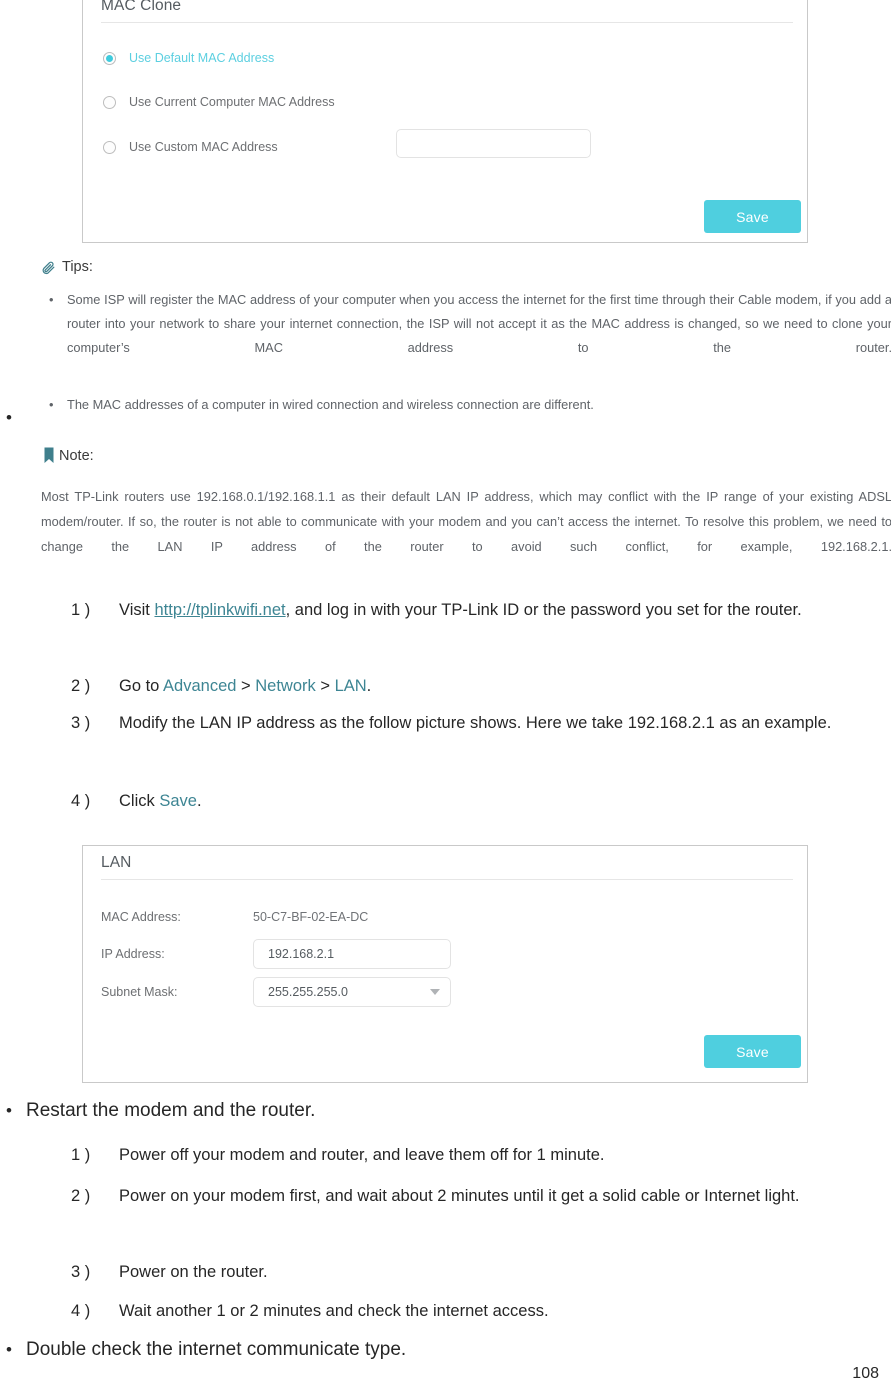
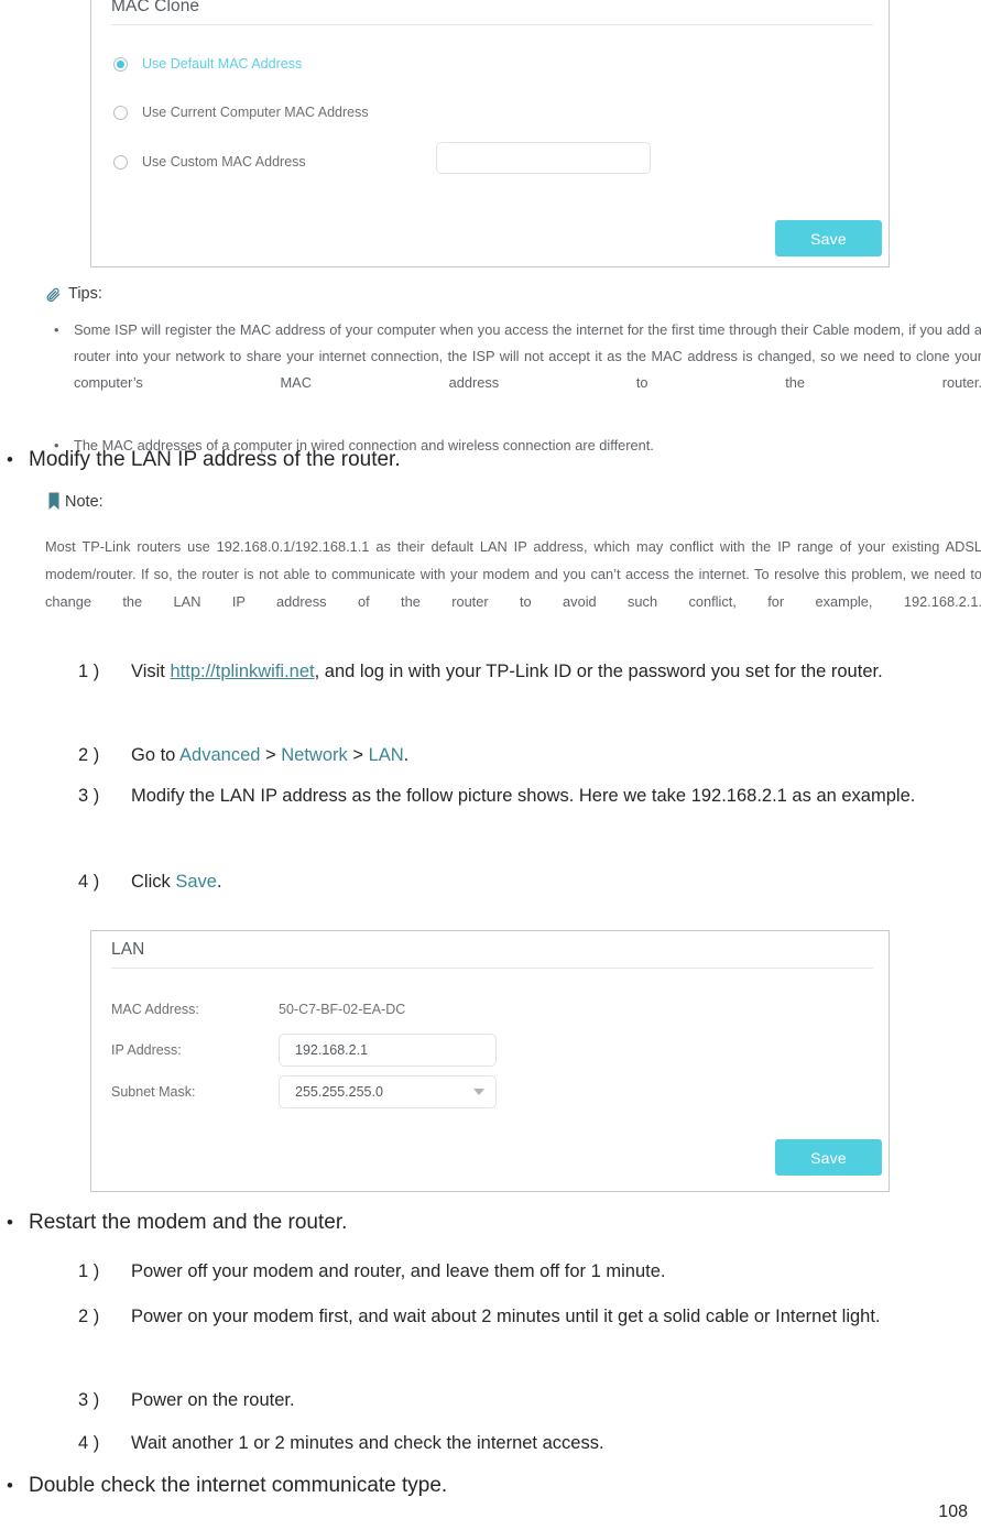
  MAC Clone
  Use Default MAC Address
  Use Current Computer MAC Address
  Use Custom MAC Address
  Save
  Tips:
  •
  Some ISP will register the MAC address of your computer when you access the internet for the first time through their Cable modem, if you add a router into your network to share your internet connection, the ISP will not accept it as the MAC address is changed, so we need to clone your computer’s MAC address to the router.
  •
  The MAC addresses of a computer in wired connection and wireless connection are different.
  •
+ Modify the LAN IP address of the router.
  Note:
  Most TP-Link routers use 192.168.0.1/192.168.1.1 as their default LAN IP address, which may conflict with the IP range of your existing ADSL modem/router. If so, the router is not able to communicate with your modem and you can’t access the internet. To resolve this problem, we need to change the LAN IP address of the router to avoid such conflict, for example, 192.168.2.1.
  1 )
  Visit http://tplinkwifi.net, and log in with your TP-Link ID or the password you set for the router.
  2 )
  Go to Advanced > Network > LAN.
  3 )
  Modify the LAN IP address as the follow picture shows. Here we take 192.168.2.1 as an example.
  4 )
  Click Save.
  LAN
  MAC Address:
  50-C7-BF-02-EA-DC
  IP Address:
  192.168.2.1
  Subnet Mask:
  255.255.255.0
  Save
  •
  Restart the modem and the router.
  1 )
  Power off your modem and router, and leave them off for 1 minute.
  2 )
  Power on your modem first, and wait about 2 minutes until it get a solid cable or Internet light.
  3 )
  Power on the router.
  4 )
  Wait another 1 or 2 minutes and check the internet access.
  •
  Double check the internet communicate type.
  108
